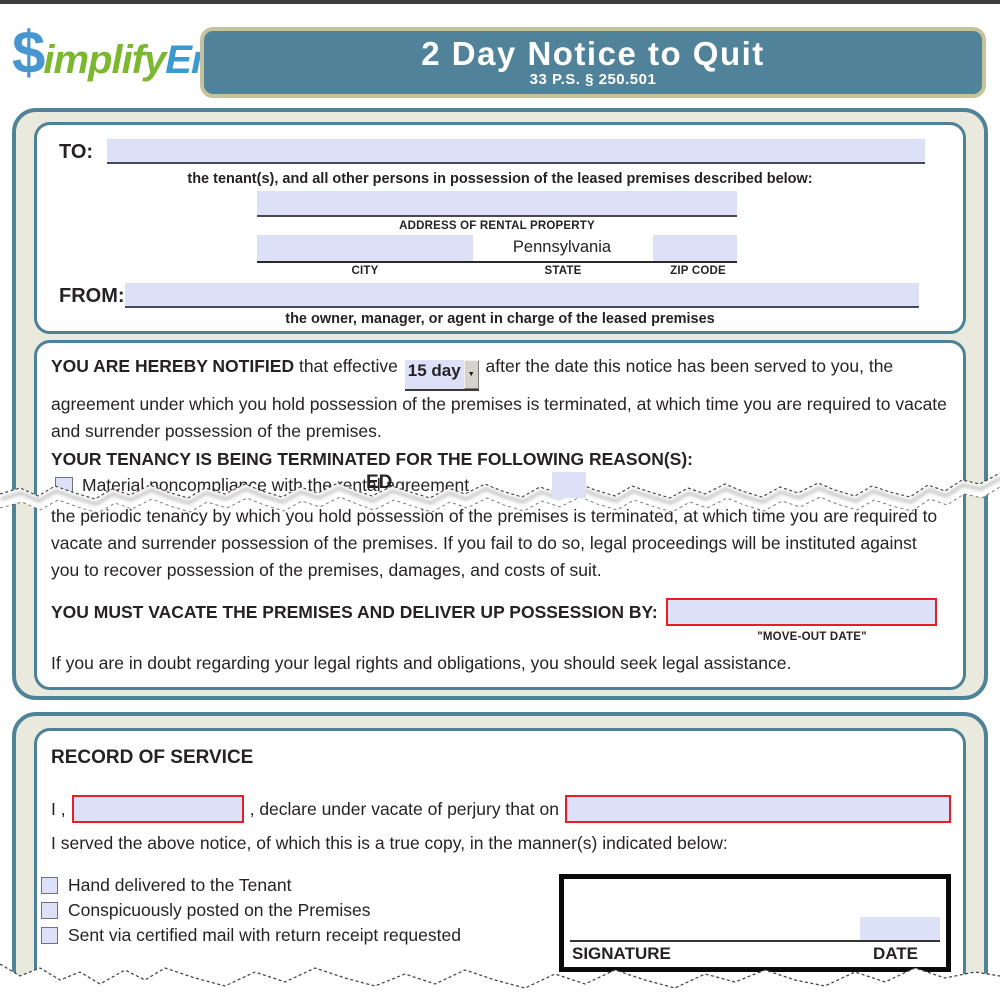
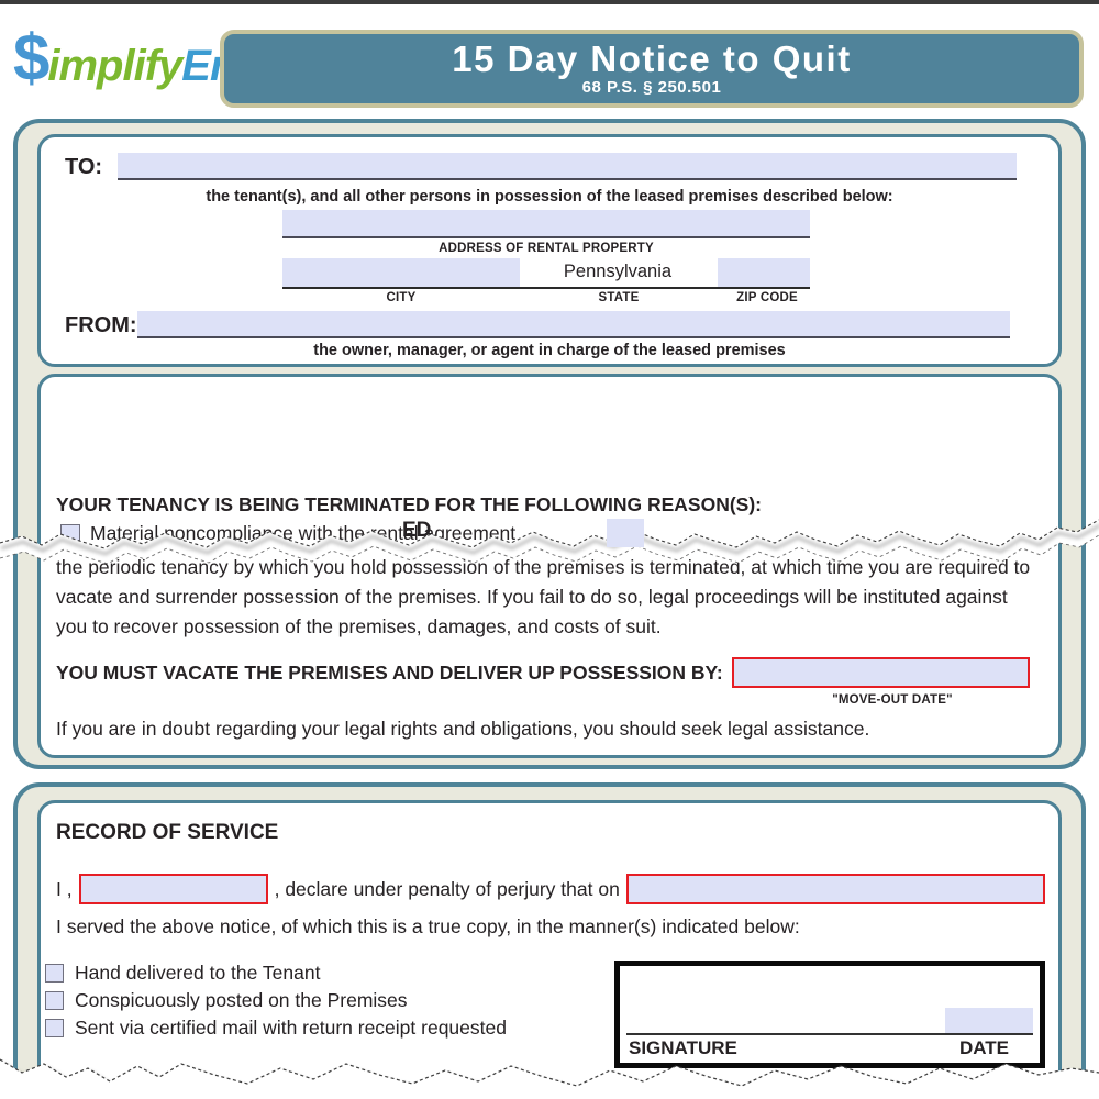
  $
  implify
- 2 Day Notice to Quit
+ 15 Day Notice to Quit
- 33 P.S. § 250.501
+ 68 P.S. § 250.501
  TO:
  the tenant(s), and all other persons in possession of the leased premises described below:
  ADDRESS OF RENTAL PROPERTY
  Pennsylvania
  CITY
  STATE
  ZIP CODE
  FROM:
  the owner, manager, or agent in charge of the leased premises
- YOU ARE HEREBY NOTIFIED that effective
- 15 day
- after the date this notice has been served to you, the agreement under which you hold possession of the premises is terminated, at which time you are required to vacate and surrender possession of the premises.
  YOUR TENANCY IS BEING TERMINATED FOR THE FOLLOWING REASON(S):
  Material noncompliace with theental agreement
  the periodic tenancy by which you hold possession of the premises is terminated, at which time you are required to vacate and surrender possession of the premises. If you fail to do so, legal proceedings will be instituted against you to recover possession of the premises, damages, and costs of suit.
  YOU MUST VACATE THE PREMISES AND DELIVER UP POSSESSION BY:
  "MOVE-OUT DATE"
  If you are in doubt regarding your legal rights and obligations, you should seek legal assistance.
  RECORD OF SERVICE
  I ,
- , declare under vacate of perjury that on
+ , declare under penalty of perjury that on
  I served the above notice, of which this is a true copy, in the manner(s) indicated below:
  Hand delivered to the Tenant
  Conspicuously posted on the Premises
  Sent via certified mail with return receipt requested
  SIGNATURE
  DATE
  ED
